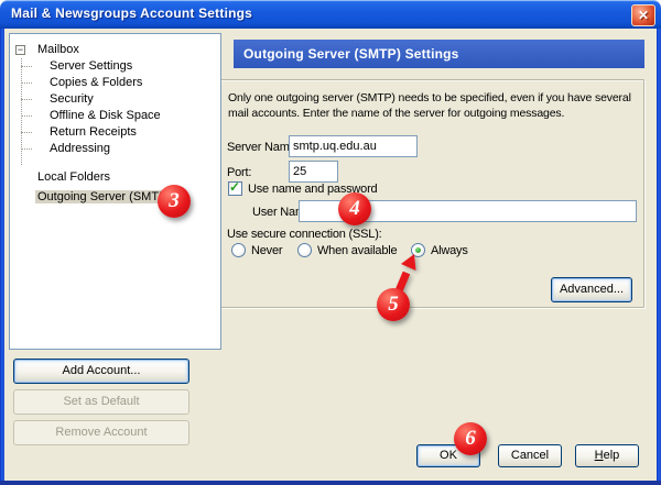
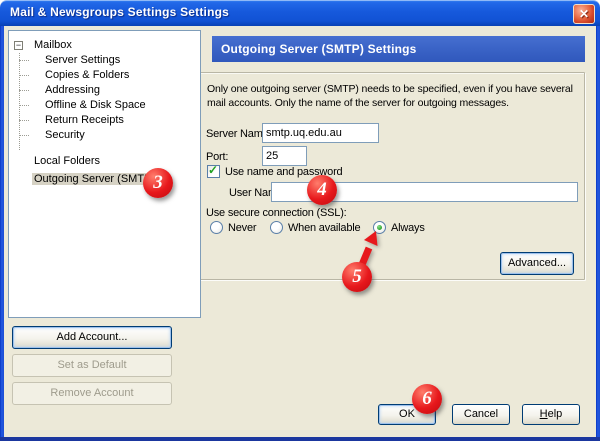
- Mail & Newsgroups Account Settings
+ Mail & Newsgroups Settings Settings
  ✕
  −
  Mailbox
  Server Settings
  Copies & Folders
- Security
+ Addressing
  Offline & Disk Space
  Return Receipts
- Addressing
+ Security
  Local Folders
  Outgoing Server (SMT
  Add Account...
  Set as Default
  Remove Account
  Outgoing Server (SMTP) Settings
  Only one outgoing server (SMTP) needs to be specified, even if you have several
- mail accounts. Enter the name of the server for outgoing messages.
+ mail accounts. Only the name of the server for outgoing messages.
  Server Nam
  smtp.uq.edu.au
  Port:
  25
  ✓
  Use name and password
  Use secure connection (SSL):
  Never
  When available
  Always
  Advanced...
  OK
  Cancel
  Help
  3
  4
  5
  6
